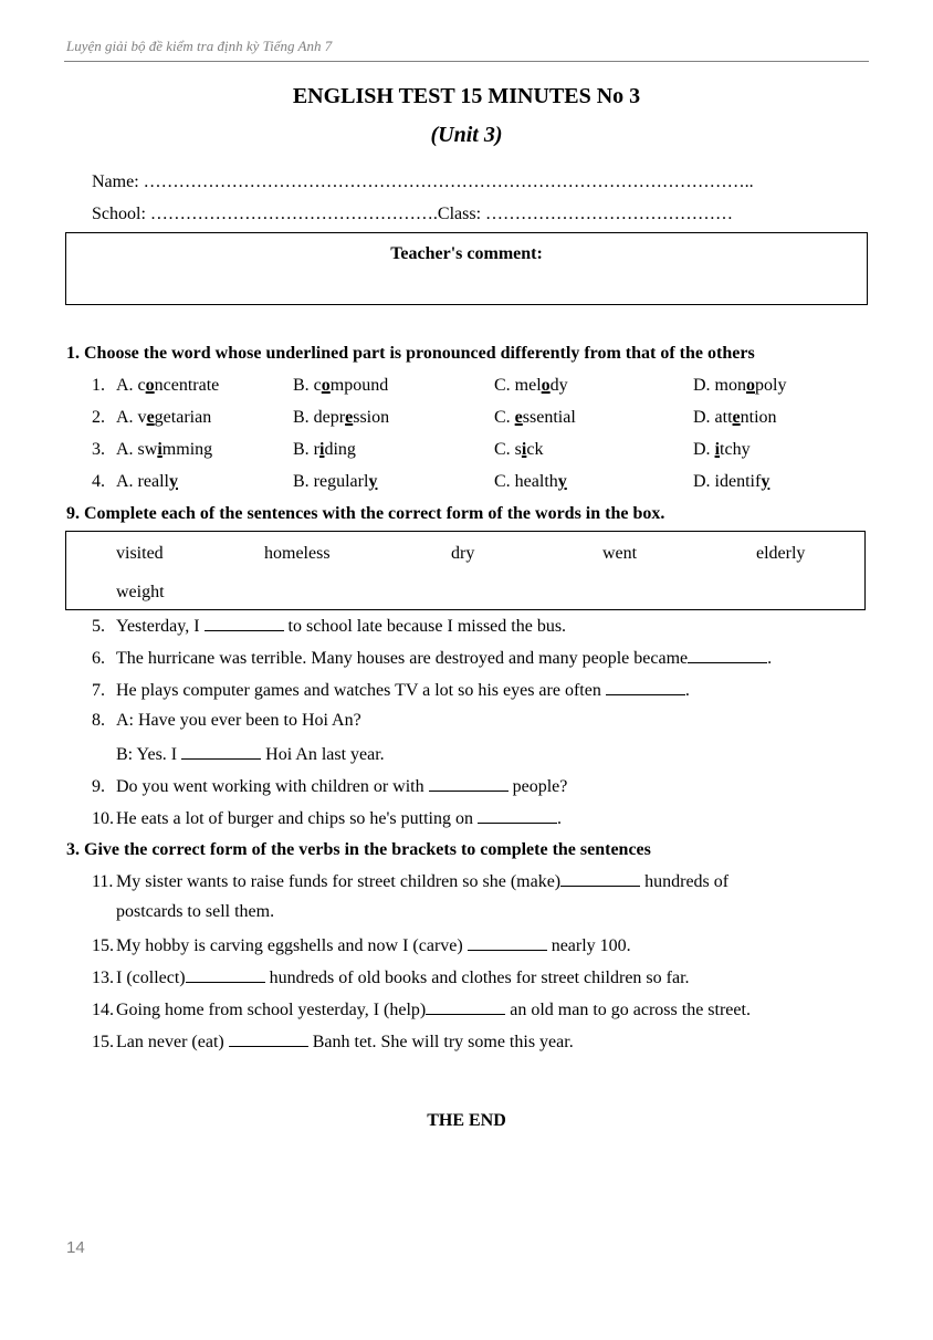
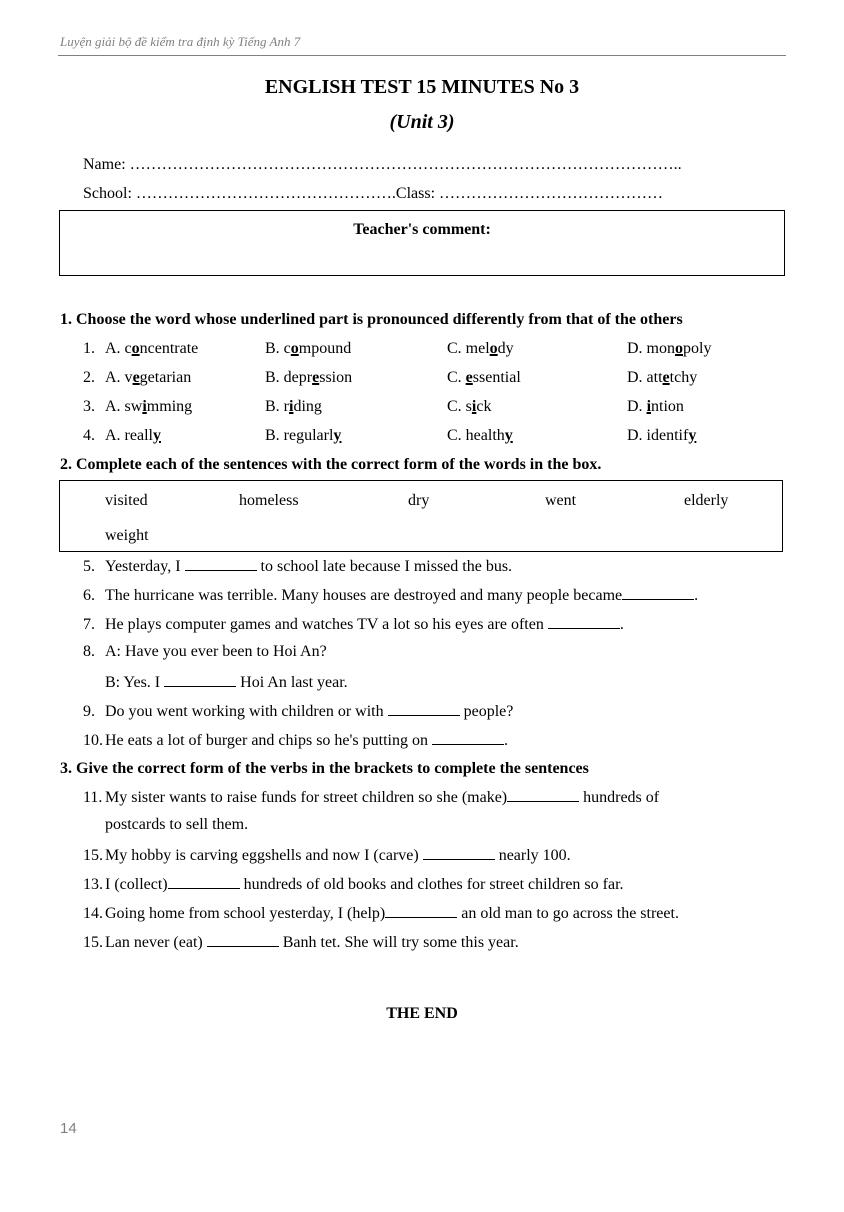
  Luyện giải bộ đề kiểm tra định kỳ Tiếng Anh 7
  ENGLISH TEST 15 MINUTES No 3
  (Unit 3)
  Name: …………………………………………………………………………………………..
  School: ………………………………………….Class: ……………………………………
  Teacher's comment:
  1. Choose the word whose underlined part is pronounced differently from that of the others
  1.
  A. concentrate
  B. compound
  C. melody
  D. monopoly
  2.
  A. vegetarian
  B. depression
  C. essential
- D. attention
+ D. attetchy
  3.
  A. swimming
  B. riding
  C. sick
- D. itchy
+ D. intion
  4.
  A. really
  B. regularly
  C. healthy
  D. identify
- 9. Complete each of the sentences with the correct form of the words in the box.
+ 2. Complete each of the sentences with the correct form of the words in the box.
  visited
  homeless
  dry
  went
  elderly
  weight
  5. Yesterday, I to school late because I missed the bus.
  6. The hurricane was terrible. Many houses are destroyed and many people became .
  7. He plays computer games and watches TV a lot so his eyes are often .
  8. A: Have you ever been to Hoi An?
  B: Yes. I Hoi An last year.
  9. Do you went working with children or with people?
  10.He eats a lot of burger and chips so he's putting on .
  3. Give the correct form of the verbs in the brackets to complete the sentences
  11. My sister wants to raise funds for street children so she (make) hundreds of
  postcards to sell them.
  15.My hobby is carving eggshells and now I (carve) nearly 100.
  13.I (collect) hundreds of old books and clothes for street children so far.
  14.Going home from school yesterday, I (help) an old man to go across the street.
  15.Lan never (eat) Banh tet. She will try some this year.
  THE END
  14
